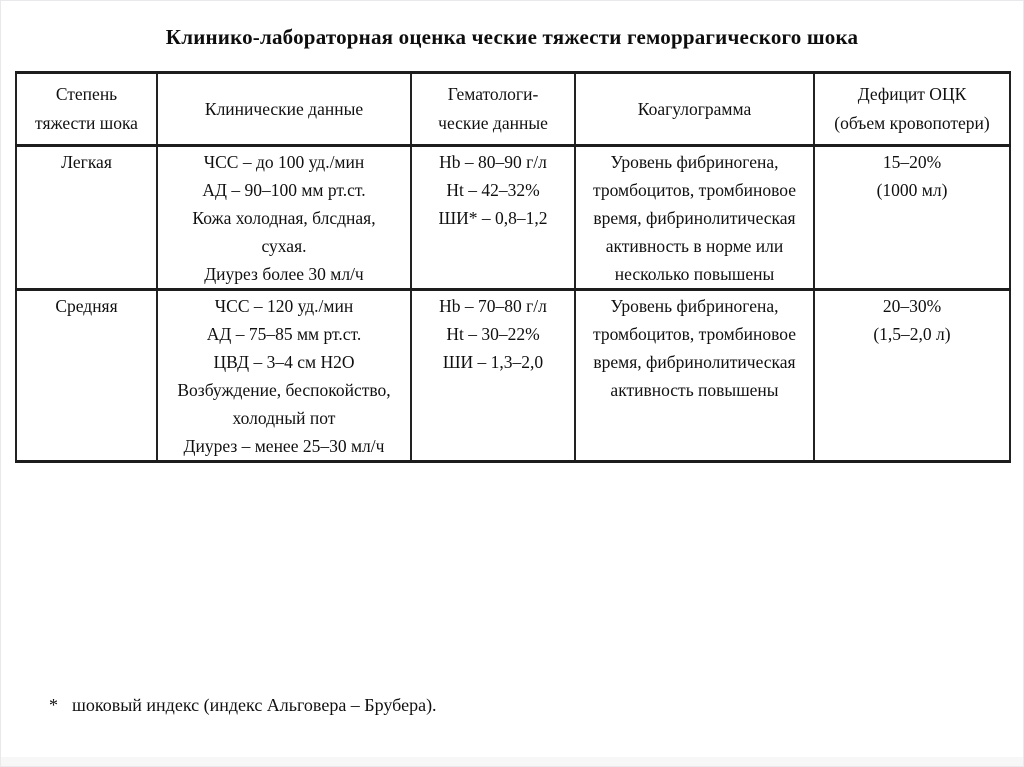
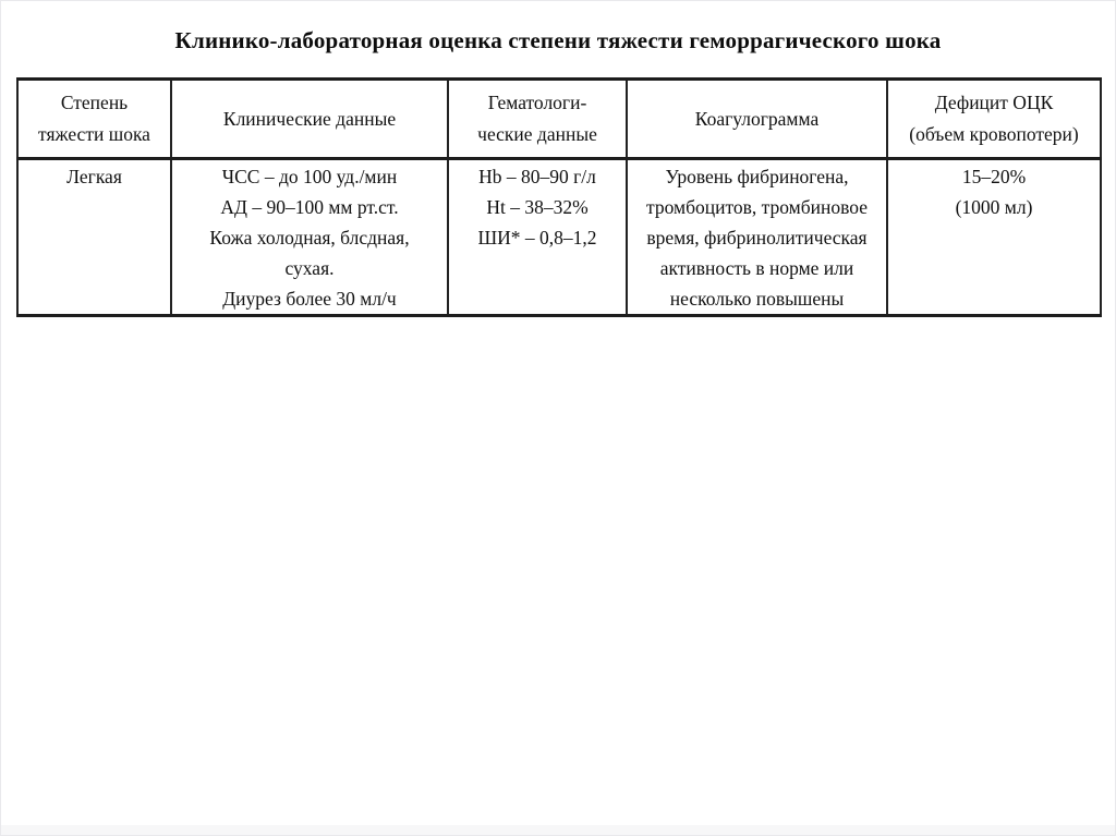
- Клинико-лабораторная оценка ческие тяжести геморрагического шока
+ Клинико-лабораторная оценка степени тяжести геморрагического шока
  Степеньтяжести шока	Клинические данные	Гематологи-ческие данные	Коагулограмма	Дефицит ОЦК(объем кровопотери)
- Легкая	ЧСС – до 100 уд./минАД – 90–100 мм рт.ст.Кожа холодная, блсдная,сухая.Диурез более 30 мл/ч	Hb – 80–90 г/лHt – 42–32%ШИ* – 0,8–1,2	Уровень фибриногена,тромбоцитов, тромбиновоевремя, фибринолитическаяактивность в норме илинесколько повышены	15–20%(1000 мл)
+ Легкая	ЧСС – до 100 уд./минАД – 90–100 мм рт.ст.Кожа холодная, блсдная,сухая.Диурез более 30 мл/ч	Hb – 80–90 г/лHt – 38–32%ШИ* – 0,8–1,2	Уровень фибриногена,тромбоцитов, тромбиновоевремя, фибринолитическаяактивность в норме илинесколько повышены	15–20%(1000 мл)
- Средняя	ЧСС – 120 уд./минАД – 75–85 мм рт.ст.ЦВД – 3–4 см Н2ОВозбуждение, беспокойство,холодный потДиурез – менее 25–30 мл/ч	Hb – 70–80 г/лHt – 30–22%ШИ – 1,3–2,0	Уровень фибриногена,тромбоцитов, тромбиновоевремя, фибринолитическаяактивность повышены	20–30%(1,5–2,0 л)
- * шоковый индекс (индекс Альговера – Брубера).
